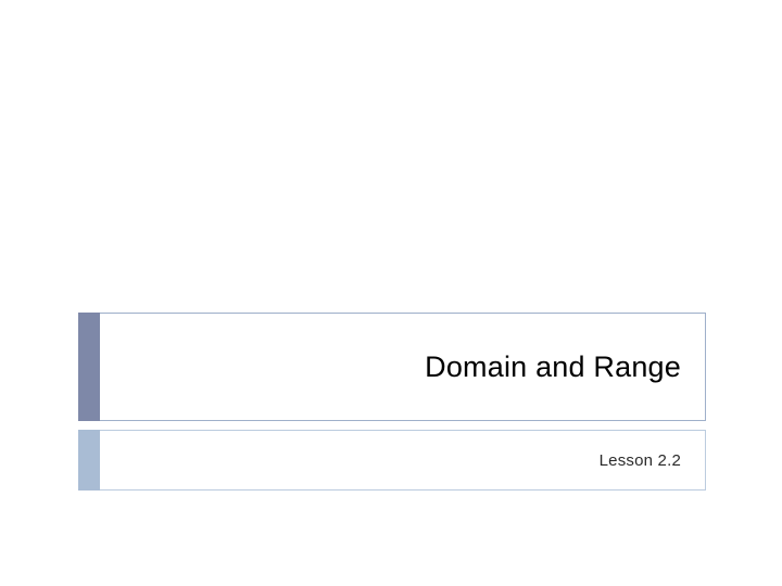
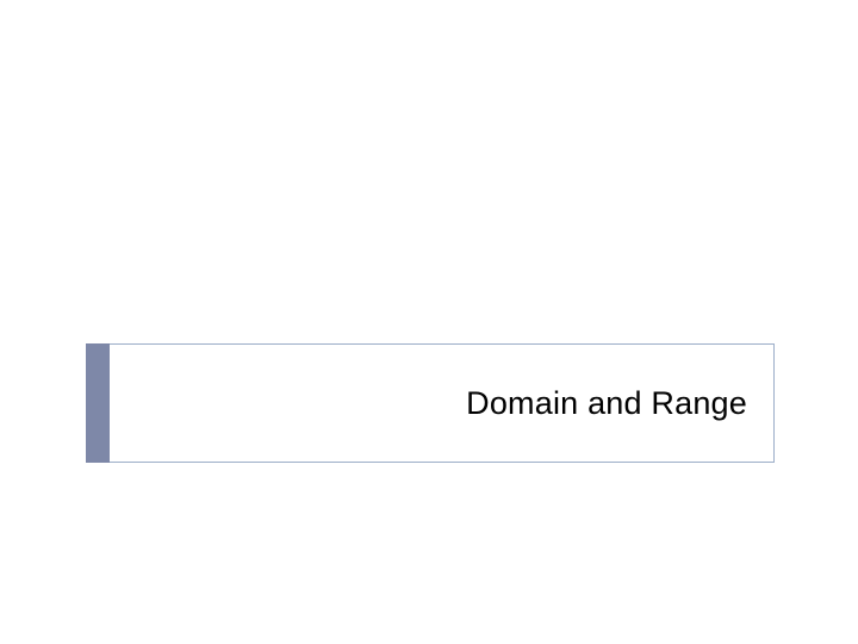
  Domain and Range
- Lesson 2.2
